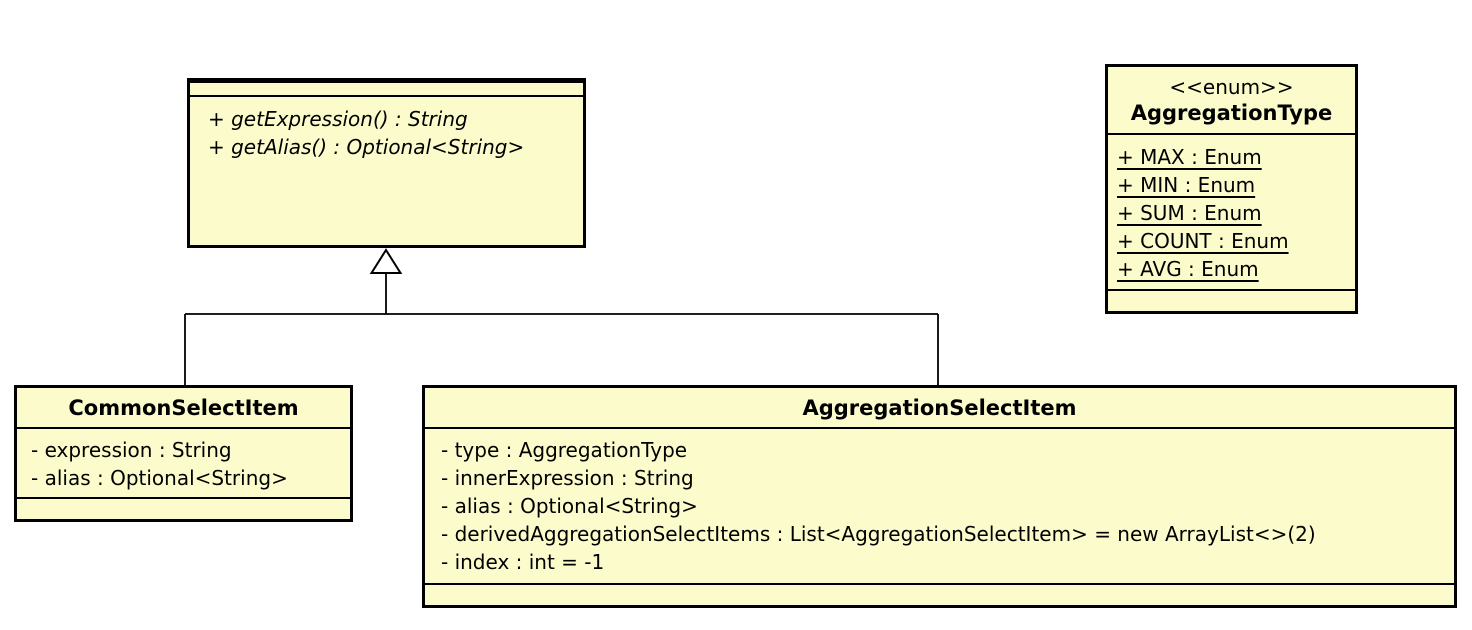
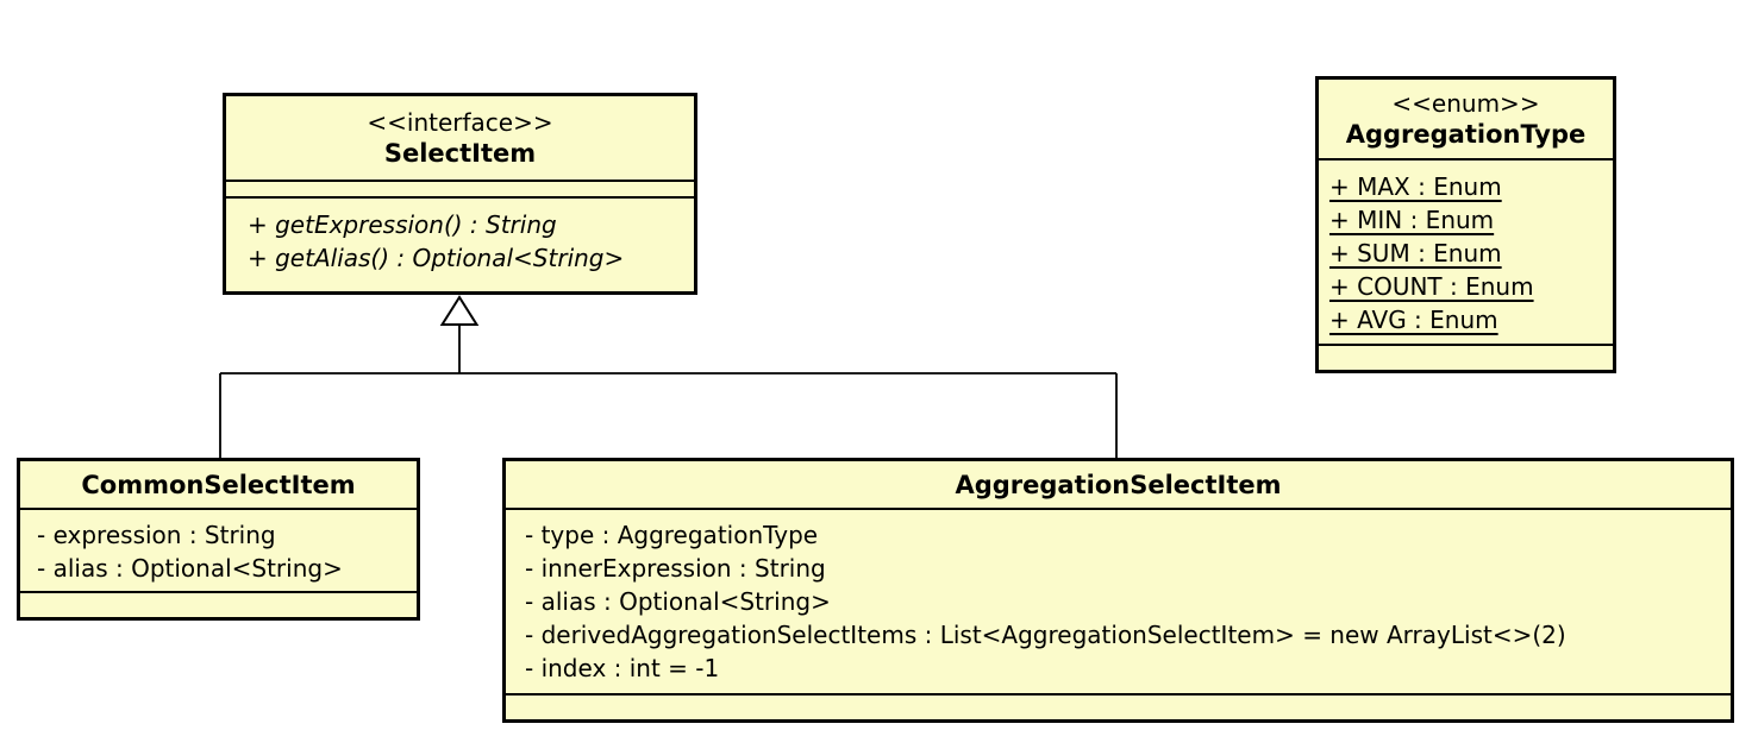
+ <<interface>>
+ SelectItem
  + getExpression() : String
  + getAlias() : Optional<String>
  <<enum>>
  AggregationType
  + MAX : Enum
  + MIN : Enum
  + SUM : Enum
  + COUNT : Enum
  + AVG : Enum
  CommonSelectItem
  - expression : String
  - alias : Optional<String>
  AggregationSelectItem
  - type : AggregationType
  - innerExpression : String
  - alias : Optional<String>
  - derivedAggregationSelectItems : List<AggregationSelectItem> = new ArrayList<>(2)
  - index : int = -1
